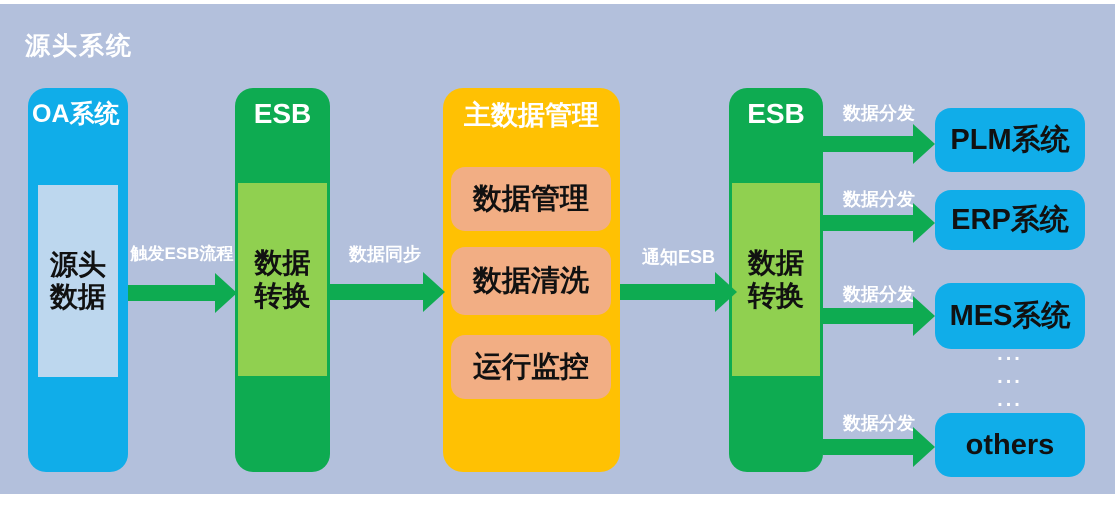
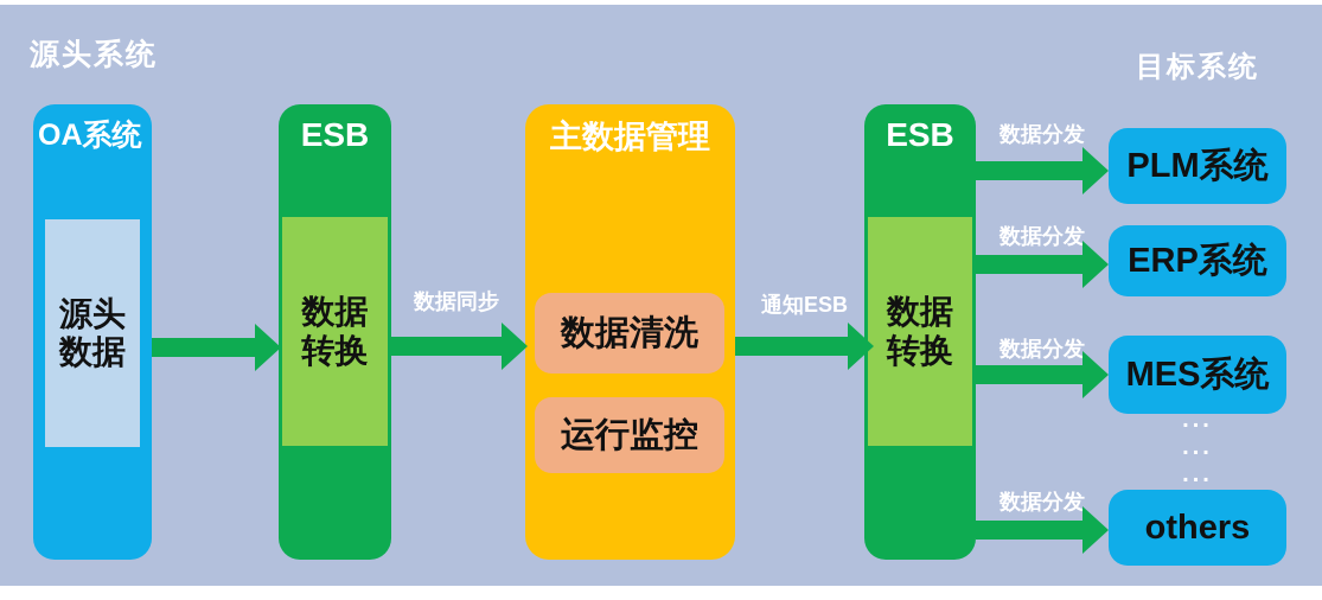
  源头系统
+ 目标系统
  OA系统
  源头
  数据
  ESB
  数据
  转换
  主数据管理
- 数据管理
  数据清洗
  运行监控
  ESB
  数据
  转换
  PLM系统
  ERP系统
  MES系统
  others
  ...
  ...
  ...
- 触发ESB流程
  数据同步
  通知ESB
  数据分发
  数据分发
  数据分发
  数据分发
